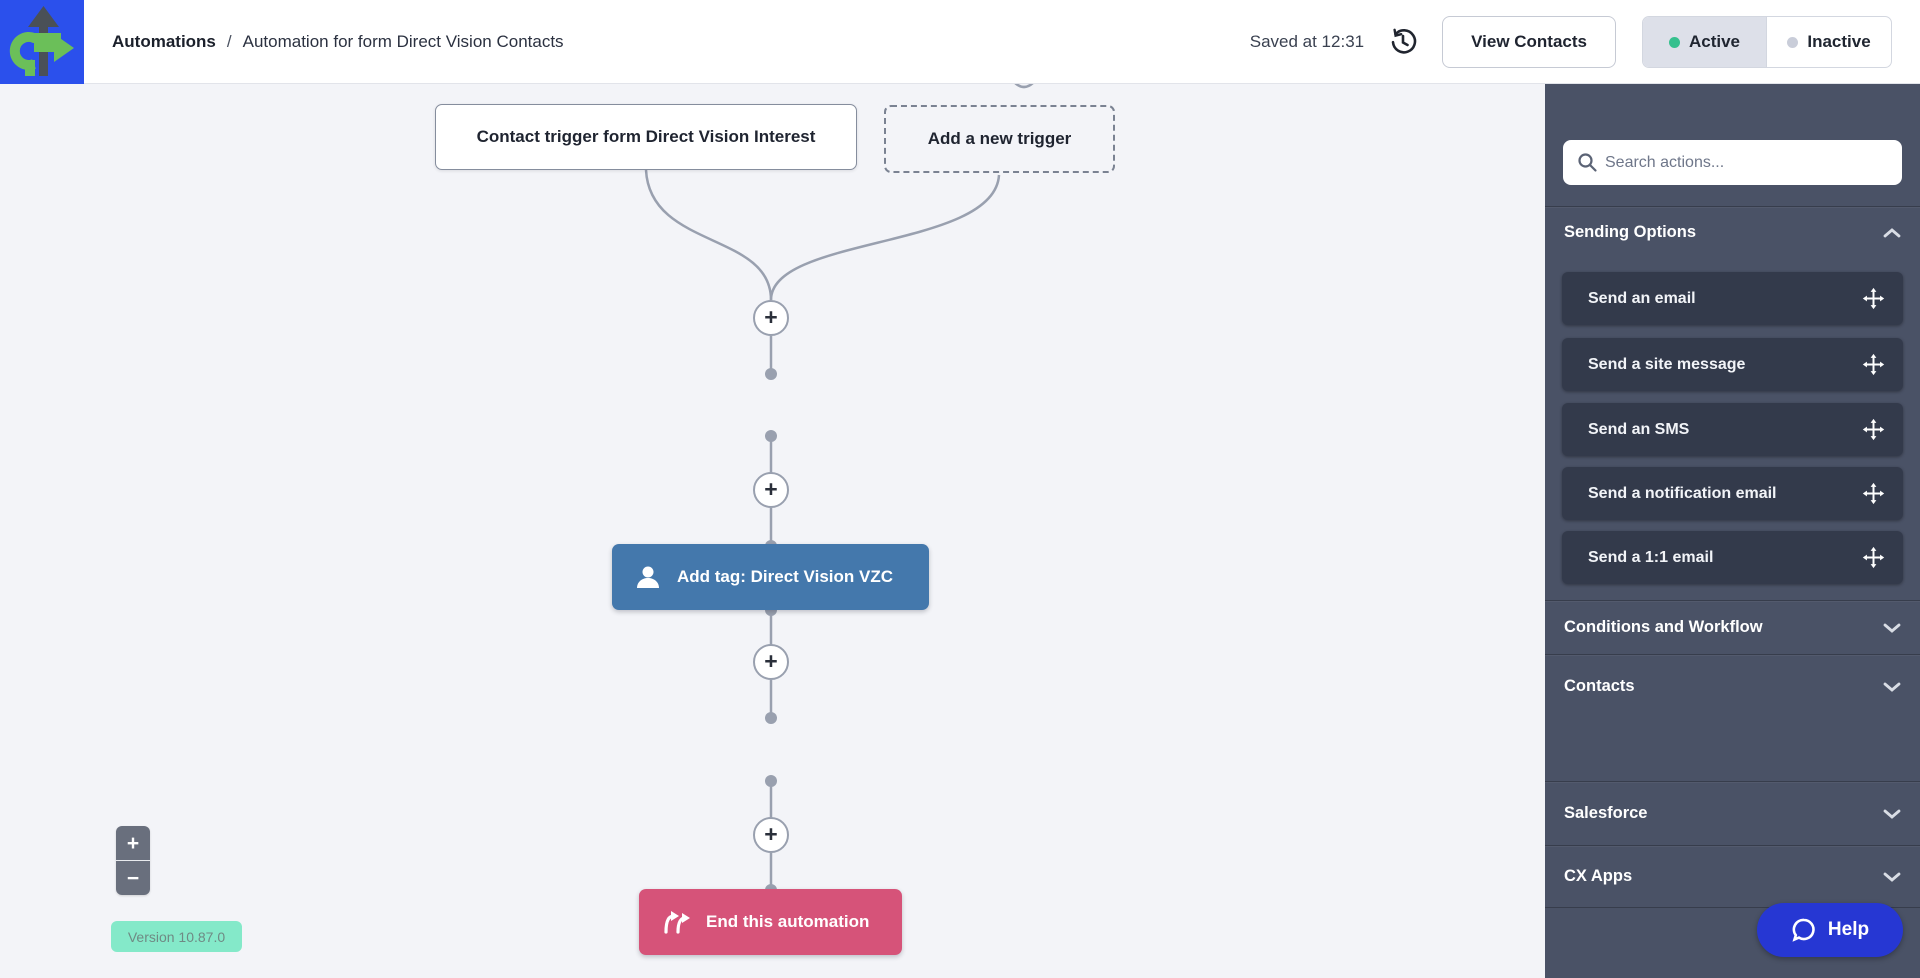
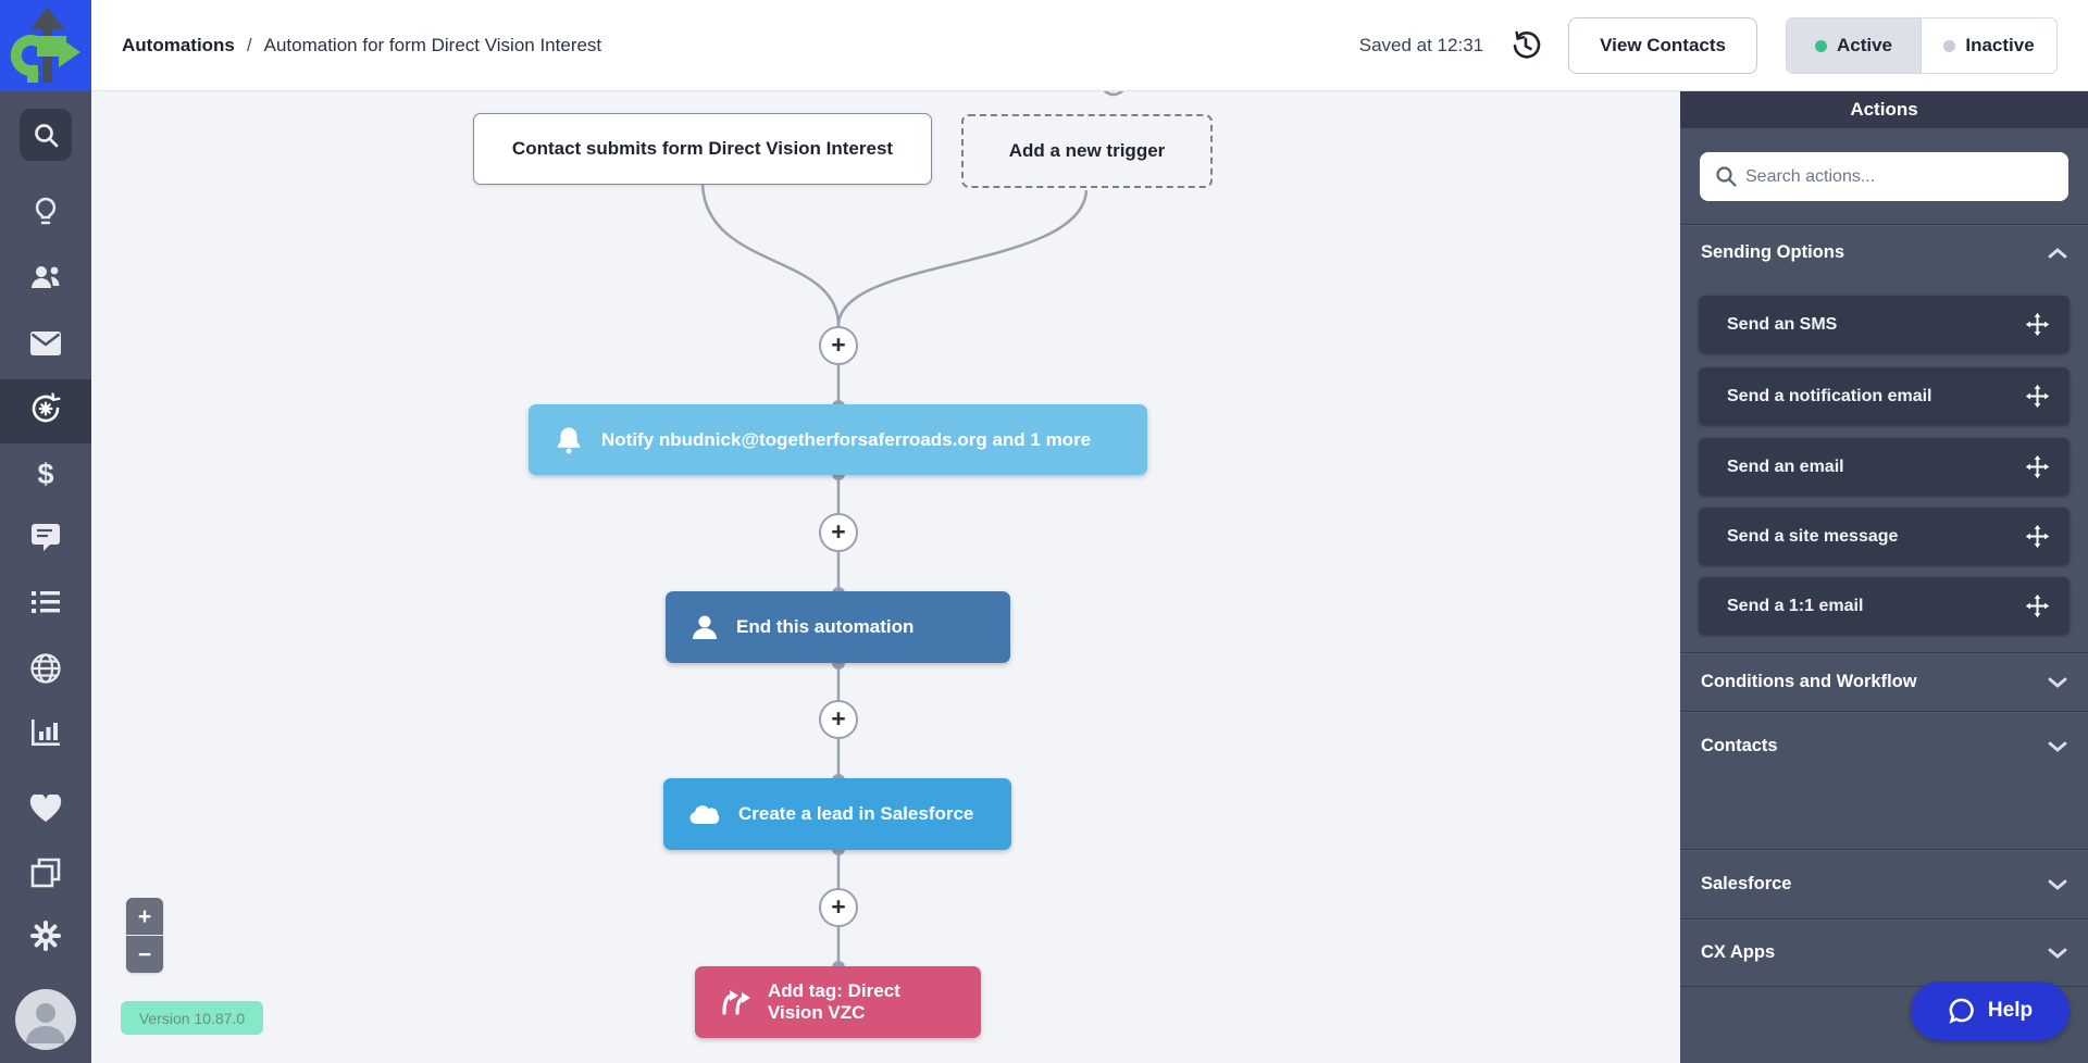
  Automations
  /
- Automation for form Direct Vision Contacts
+ Automation for form Direct Vision Interest
  Saved at 12:31
  View Contacts
  Active
  Inactive
+ $
- Contact trigger form Direct Vision Interest
+ Contact submits form Direct Vision Interest
  Add a new trigger
  +
+ Notify nbudnick@togetherforsaferroads.org and 1 more
  +
- Add tag: Direct Vision VZC
+ End this automation
  +
+ Create a lead in Salesforce
  +
- End this automation
+ Add tag: Direct Vision VZC
  +
  −
  Version 10.87.0
+ Actions
  Search actions...
  Sending Options
- Send an email
+ Send an SMS
- Send a site message
+ Send a notification email
- Send an SMS
+ Send an email
- Send a notification email
+ Send a site message
  Send a 1:1 email
  Conditions and Workflow
  Contacts
  Salesforce
  CX Apps
  Help
